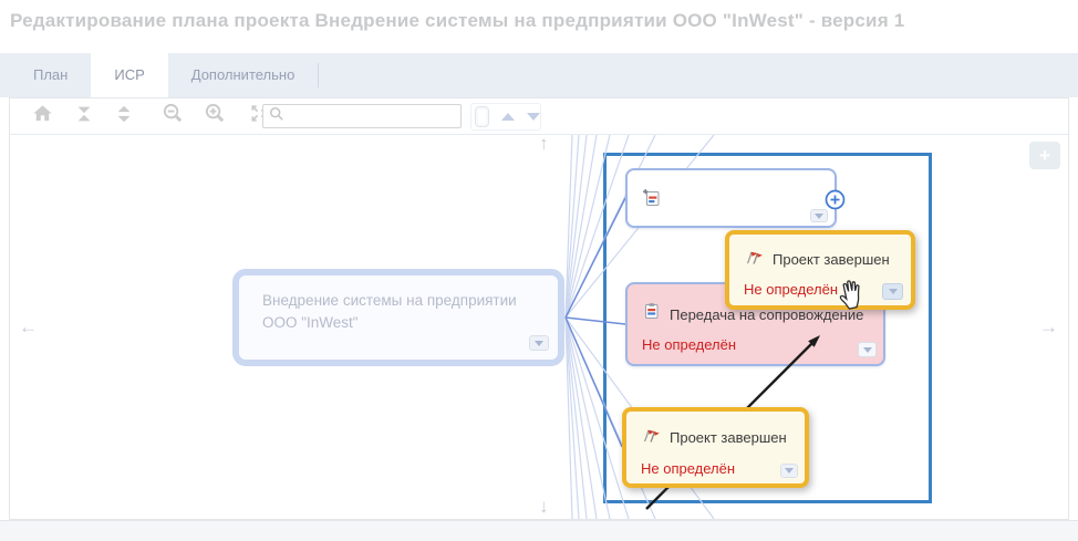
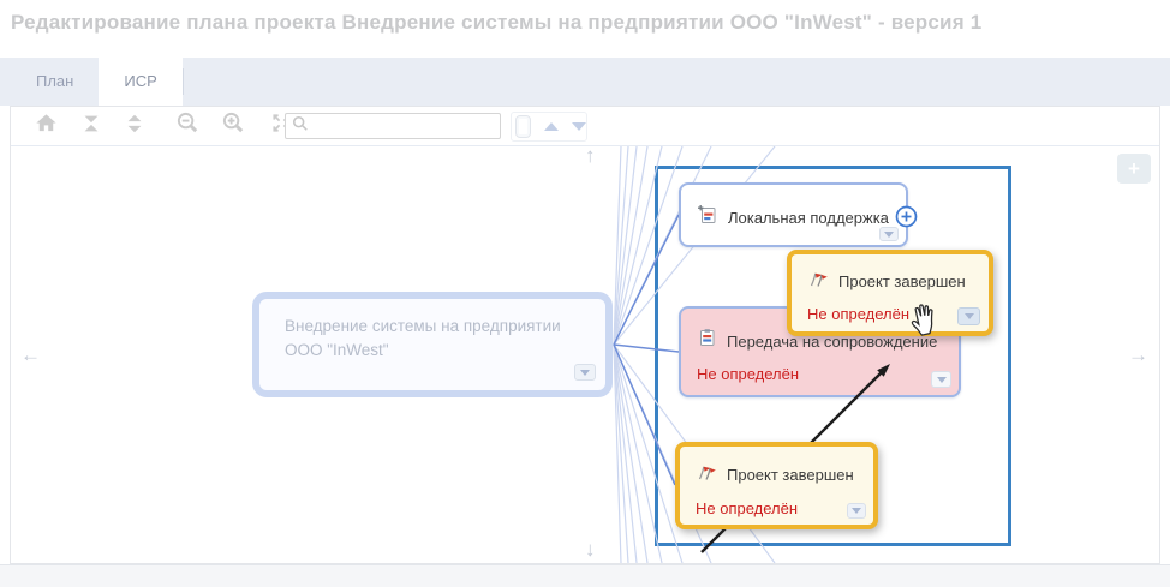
  Редактирование плана проекта Внедрение системы на предприятии ООО "InWest" - версия 1
  План
  ИСР
- Дополнительно
  Внедрение системы на предприятии ООО "InWest"
  Передача на сопровождение
  Не определён
  Проект завершен
  Не определён
+ Локальная поддержка
  Проект завершен
  Не определён
  ←
  →
  ↑
  ↓
  +
